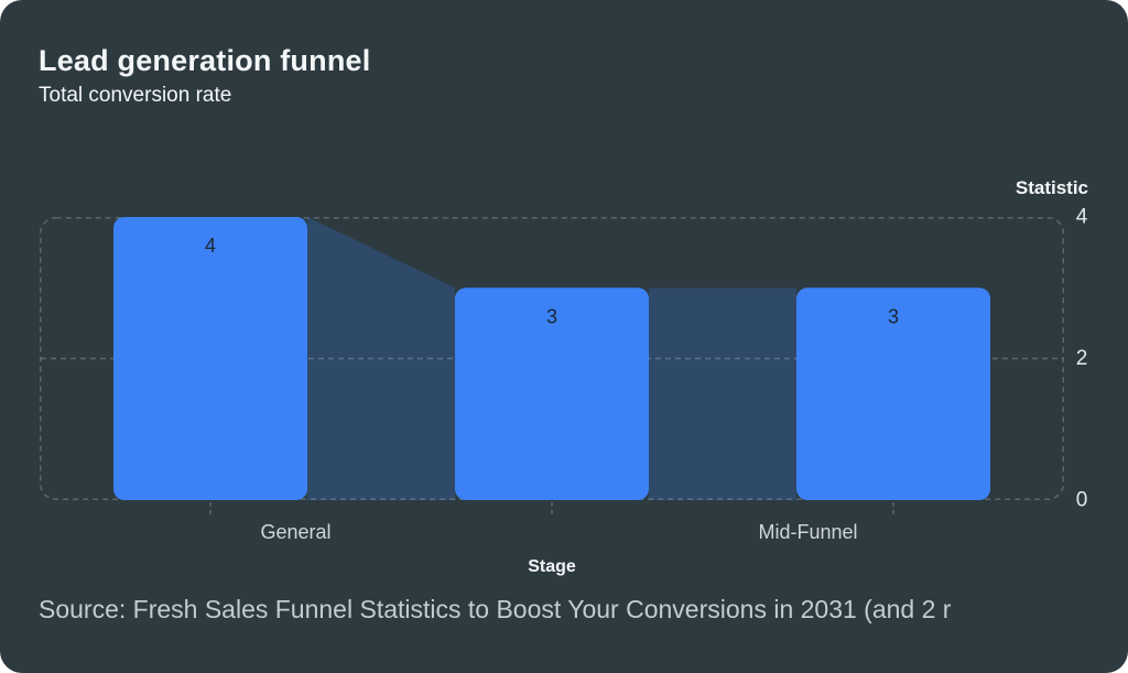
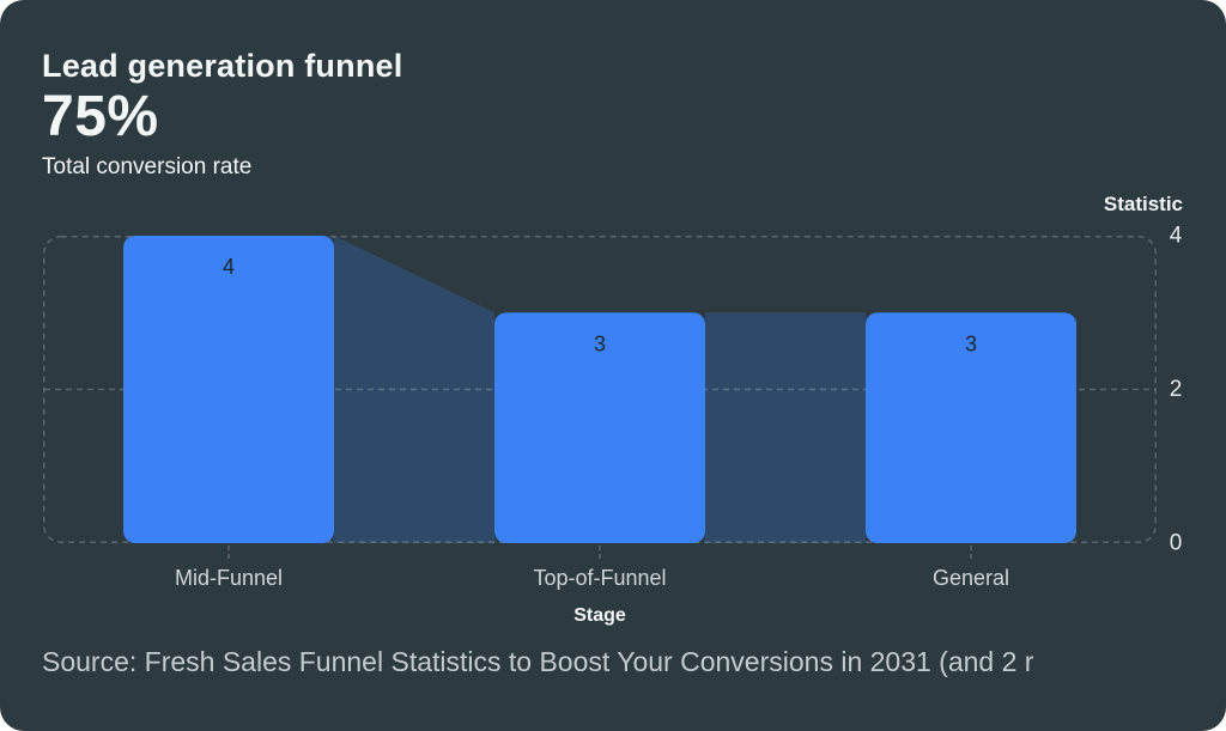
  Lead generation funnel
+ 75%
  Total conversion rate
  Statistic
  4
  3
  3
  4
  2
  0
- General
+ Mid-Funnel
+ Top-of-Funnel
- Mid-Funnel
+ General
  Stage
  Source: Fresh Sales Funnel Statistics to Boost Your Conversions in 2031 (and 2 r
